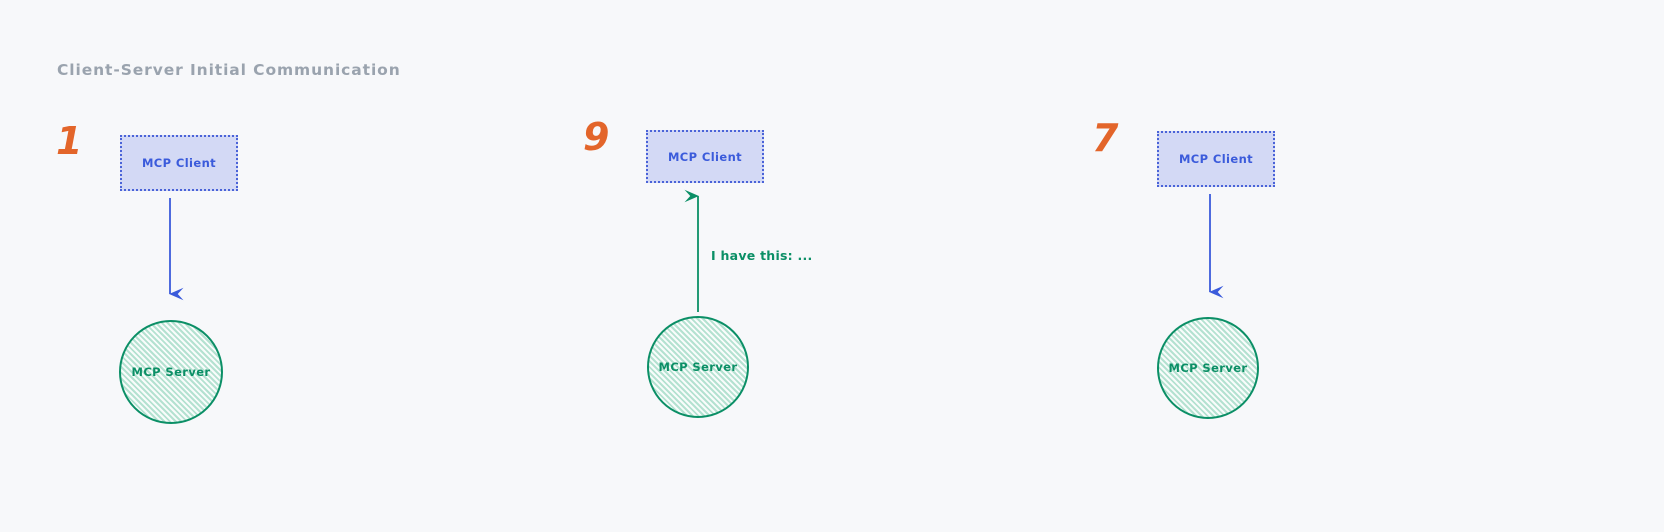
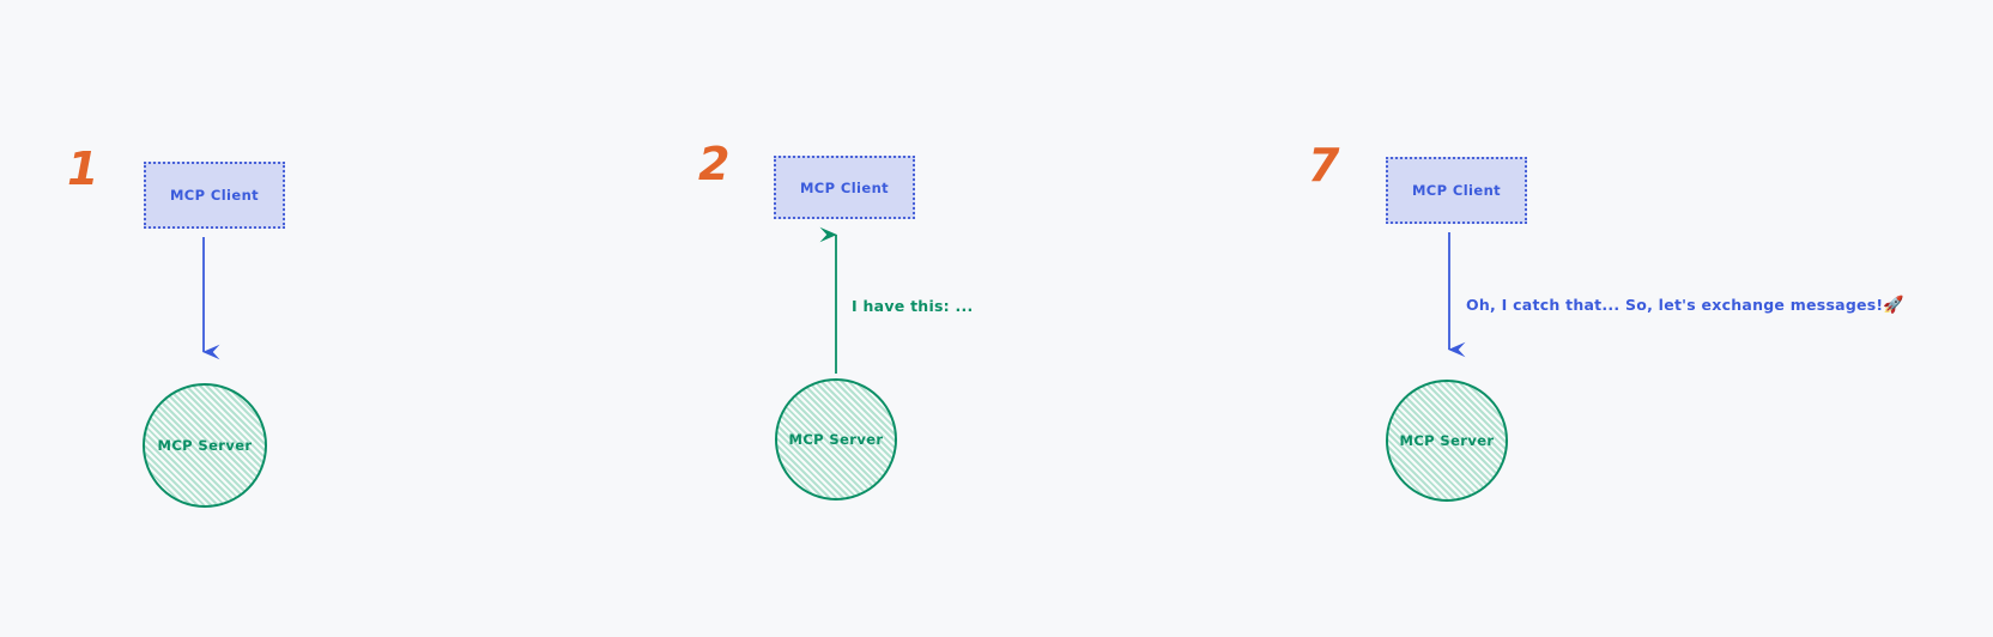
- Client-Server Initial Communication
  1
  MCP Client
  MCP Server
- 9
+ 2
  MCP Client
  I have this: ...
  MCP Server
  7
  MCP Client
+ Oh, I catch that... So, let's exchange messages!🚀
  MCP Server
